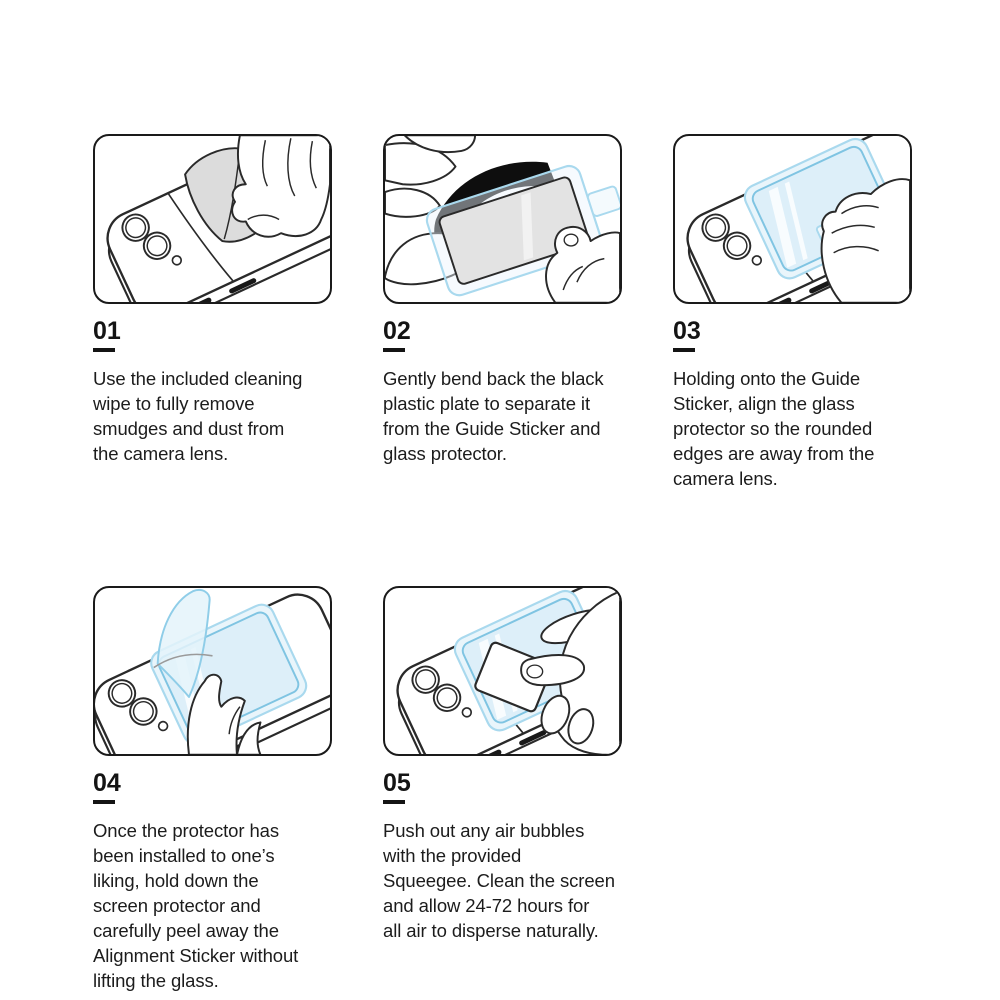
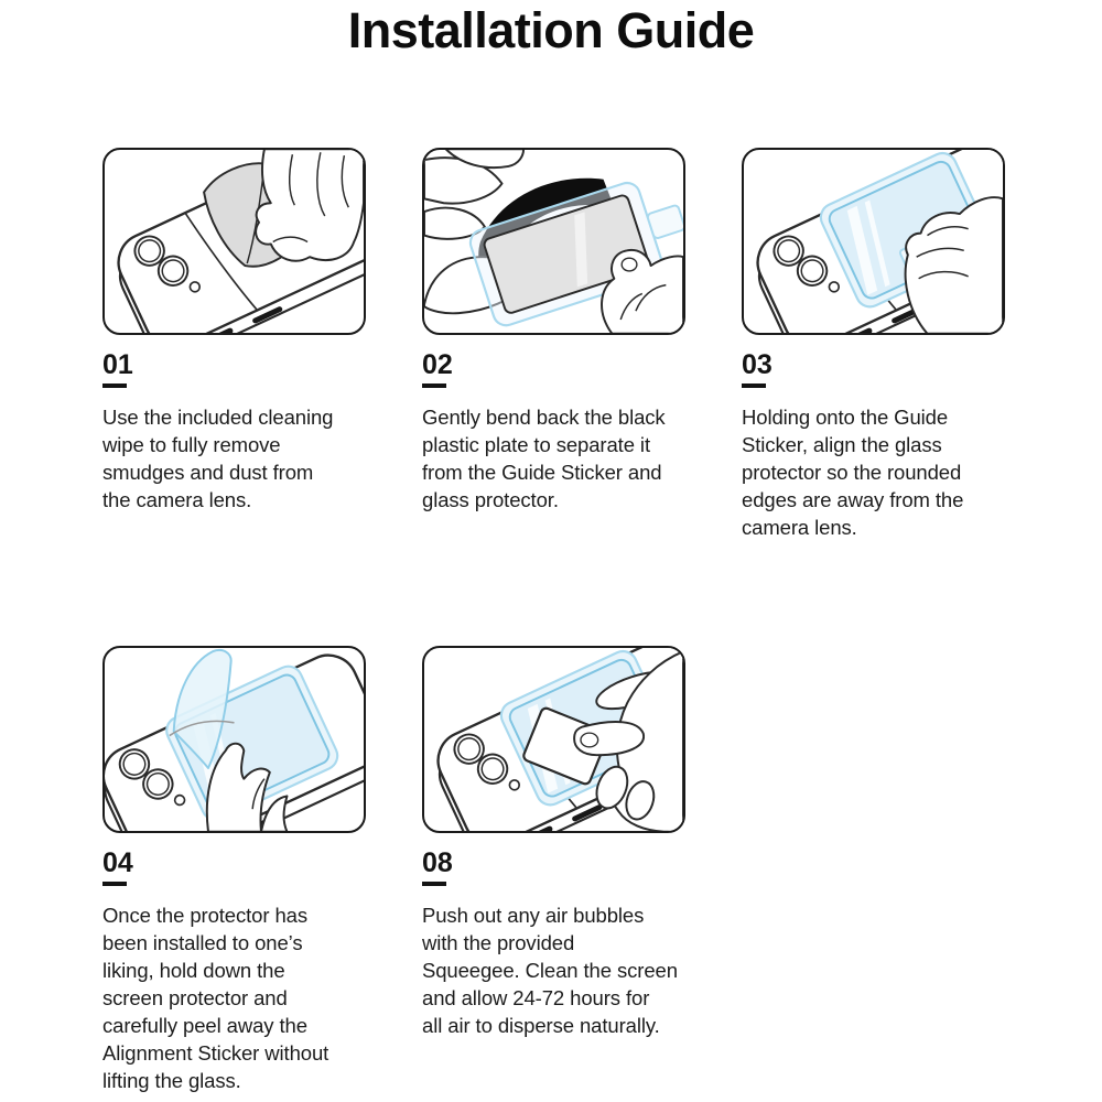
+ Installation Guide
  01
  Use the included cleaning
  wipe to fully remove
  smudges and dust from
  the camera lens.
  02
  Gently bend back the black
  plastic plate to separate it
  from the Guide Sticker and
  glass protector.
  03
  Holding onto the Guide
  Sticker, align the glass
  protector so the rounded
  edges are away from the
  camera lens.
  04
  Once the protector has
  been installed to one’s
  liking, hold down the
  screen protector and
  carefully peel away the
  Alignment Sticker without
  lifting the glass.
- 05
+ 08
  Push out any air bubbles
  with the provided
  Squeegee. Clean the screen
  and allow 24-72 hours for
  all air to disperse naturally.
